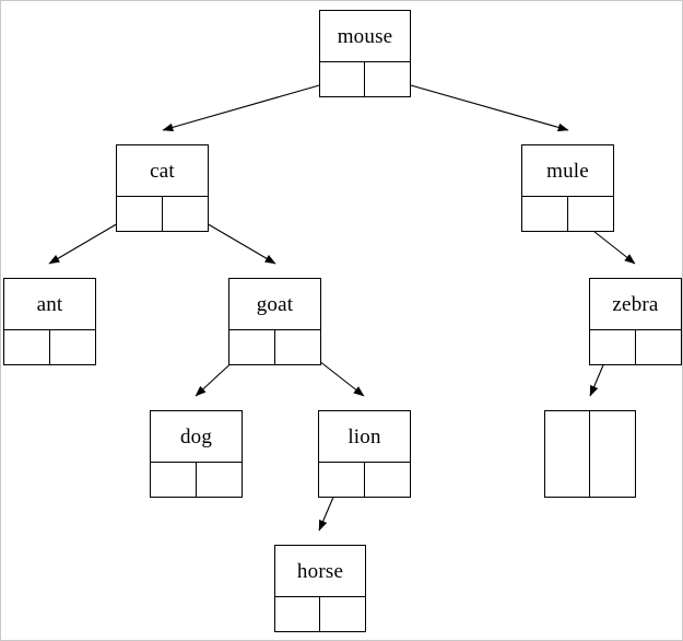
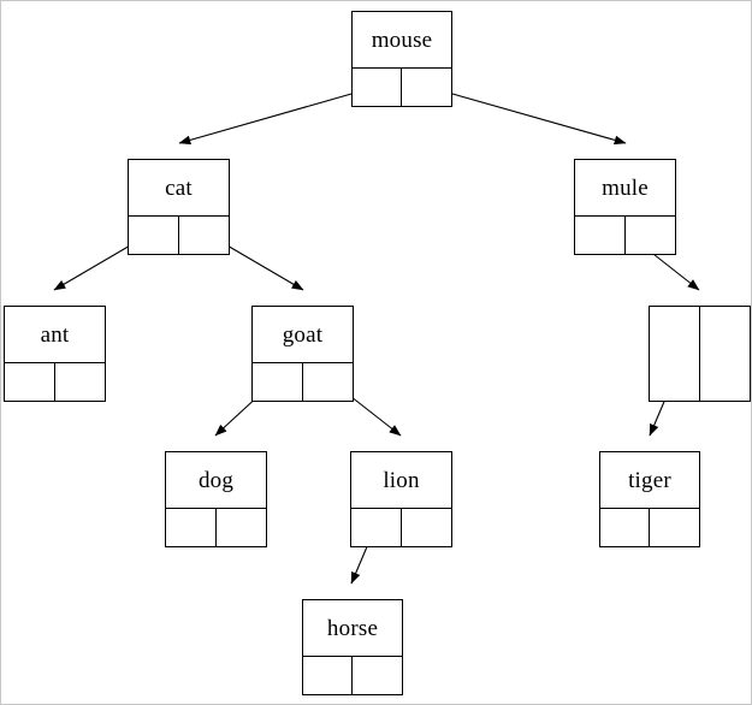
  mouse
  cat
  mule
  ant
  goat
- zebra
  dog
  lion
+ tiger
  horse
